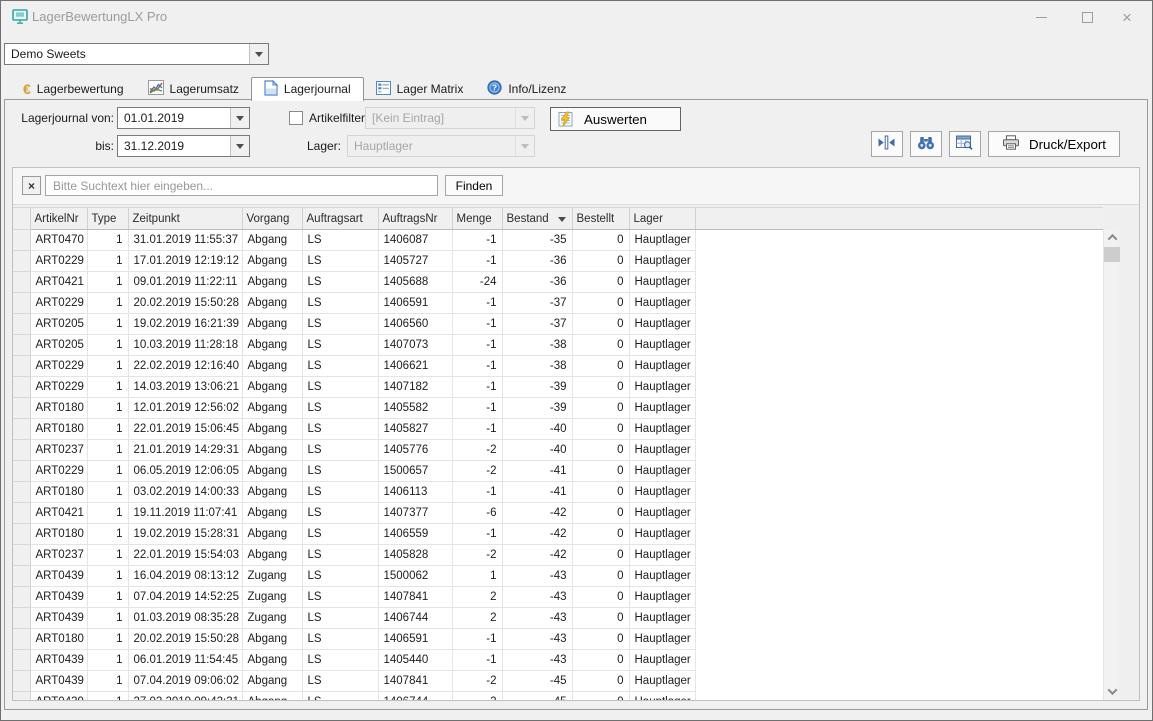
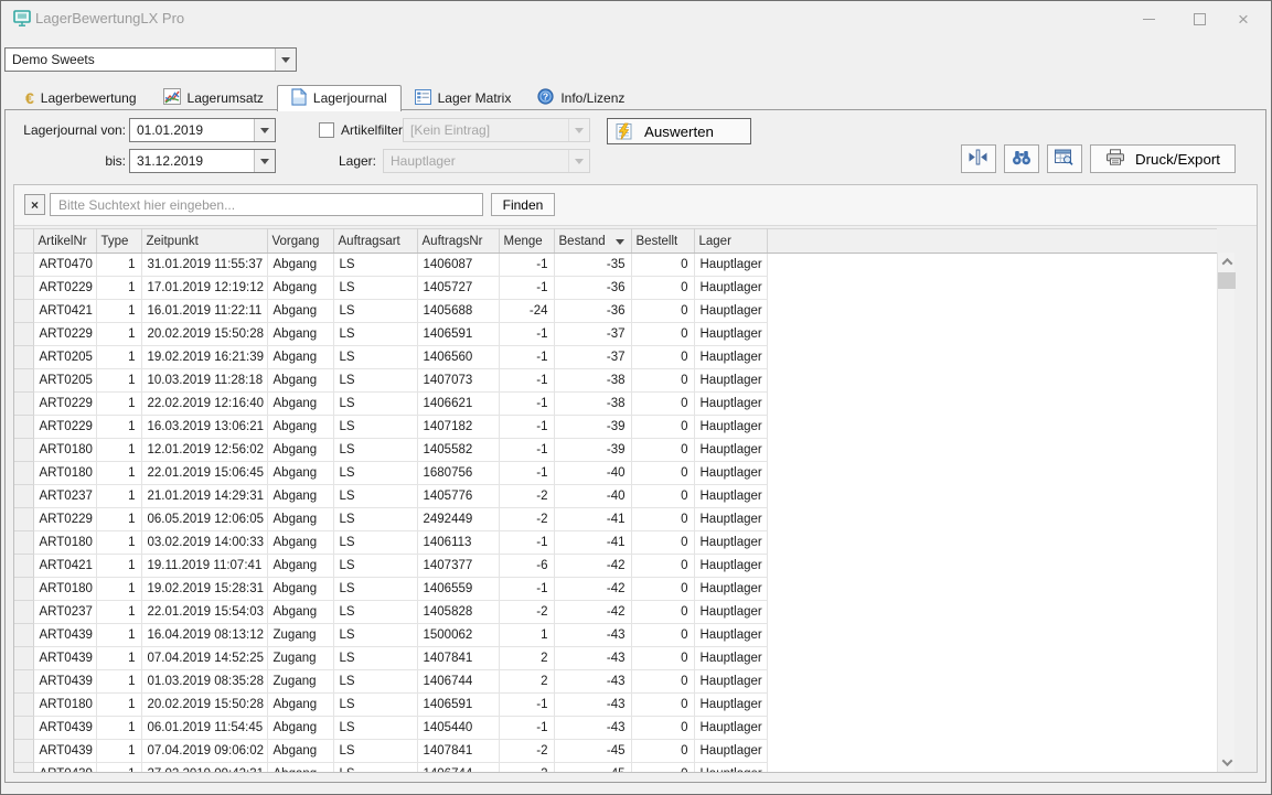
  LagerBewertungLX Pro
  ×
  Demo Sweets
  Lagerjournal von:
  01.01.2019
  Artikelfilter
  [Kein Eintrag]
  Auswerten
  bis:
  31.12.2019
  Lager:
  Hauptlager
  Druck/Export
  ×
  Bitte Suchtext hier eingeben...
  Finden
  	ArtikelNr	Type	Zeitpunkt	Vorgang	Auftragsart	AuftragsNr	Menge	Bestand	Bestellt	Lager
  	ART0470	1	31.01.2019 11:55:37	Abgang	LS	1406087	-1	-35	0	Hauptlager
  	ART0229	1	17.01.2019 12:19:12	Abgang	LS	1405727	-1	-36	0	Hauptlager
- 	ART0421	1	09.01.2019 11:22:11	Abgang	LS	1405688	-24	-36	0	Hauptlager
+ 	ART0421	1	16.01.2019 11:22:11	Abgang	LS	1405688	-24	-36	0	Hauptlager
  	ART0229	1	20.02.2019 15:50:28	Abgang	LS	1406591	-1	-37	0	Hauptlager
  	ART0205	1	19.02.2019 16:21:39	Abgang	LS	1406560	-1	-37	0	Hauptlager
  	ART0205	1	10.03.2019 11:28:18	Abgang	LS	1407073	-1	-38	0	Hauptlager
  	ART0229	1	22.02.2019 12:16:40	Abgang	LS	1406621	-1	-38	0	Hauptlager
- 	ART0229	1	14.03.2019 13:06:21	Abgang	LS	1407182	-1	-39	0	Hauptlager
+ 	ART0229	1	16.03.2019 13:06:21	Abgang	LS	1407182	-1	-39	0	Hauptlager
  	ART0180	1	12.01.2019 12:56:02	Abgang	LS	1405582	-1	-39	0	Hauptlager
- 	ART0180	1	22.01.2019 15:06:45	Abgang	LS	1405827	-1	-40	0	Hauptlager
+ 	ART0180	1	22.01.2019 15:06:45	Abgang	LS	1680756	-1	-40	0	Hauptlager
  	ART0237	1	21.01.2019 14:29:31	Abgang	LS	1405776	-2	-40	0	Hauptlager
- 	ART0229	1	06.05.2019 12:06:05	Abgang	LS	1500657	-2	-41	0	Hauptlager
+ 	ART0229	1	06.05.2019 12:06:05	Abgang	LS	2492449	-2	-41	0	Hauptlager
  	ART0180	1	03.02.2019 14:00:33	Abgang	LS	1406113	-1	-41	0	Hauptlager
  	ART0421	1	19.11.2019 11:07:41	Abgang	LS	1407377	-6	-42	0	Hauptlager
  	ART0180	1	19.02.2019 15:28:31	Abgang	LS	1406559	-1	-42	0	Hauptlager
  	ART0237	1	22.01.2019 15:54:03	Abgang	LS	1405828	-2	-42	0	Hauptlager
  	ART0439	1	16.04.2019 08:13:12	Zugang	LS	1500062	1	-43	0	Hauptlager
  	ART0439	1	07.04.2019 14:52:25	Zugang	LS	1407841	2	-43	0	Hauptlager
  	ART0439	1	01.03.2019 08:35:28	Zugang	LS	1406744	2	-43	0	Hauptlager
  	ART0180	1	20.02.2019 15:50:28	Abgang	LS	1406591	-1	-43	0	Hauptlager
  	ART0439	1	06.01.2019 11:54:45	Abgang	LS	1405440	-1	-43	0	Hauptlager
  	ART0439	1	07.04.2019 09:06:02	Abgang	LS	1407841	-2	-45	0	Hauptlager
  €
  Lagerbewertung
  Lagerumsatz
  Lagerjournal
  Lager Matrix
  ?
  Info/Lizenz
